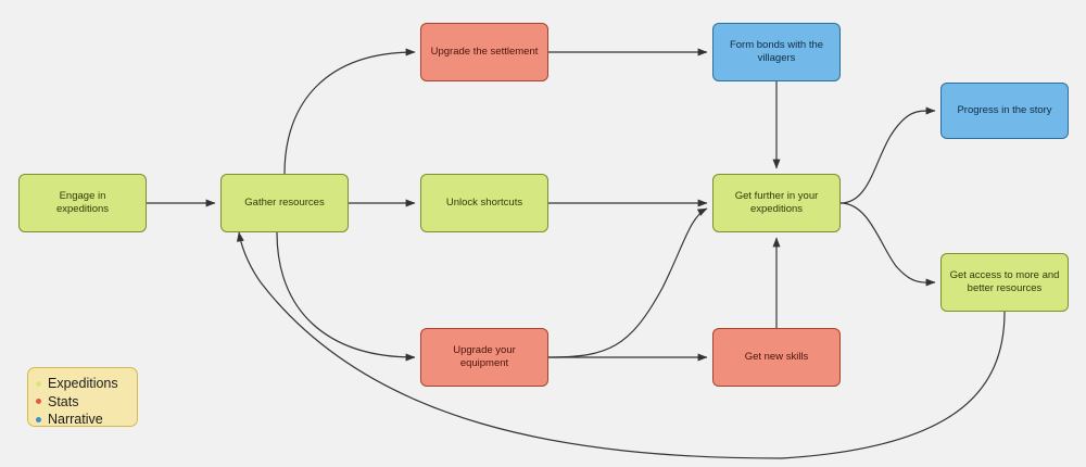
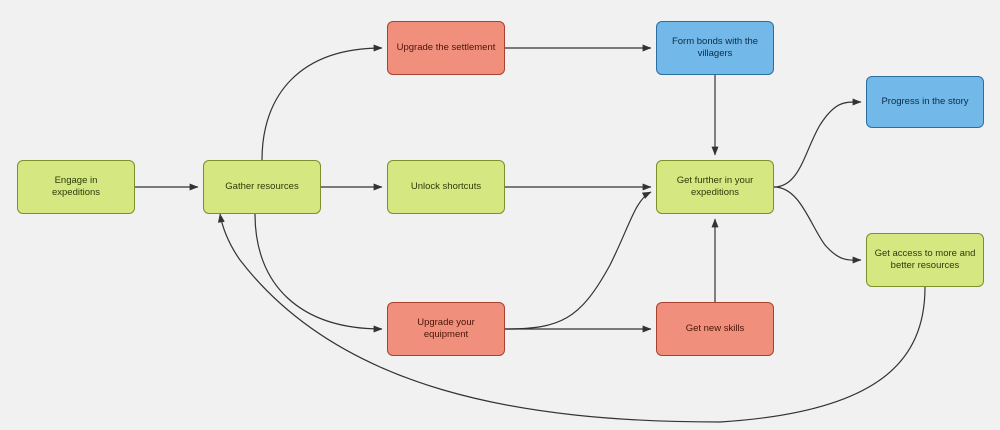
  Engage in
  expeditions
  Gather resources
  Upgrade the settlement
  Unlock shortcuts
  Upgrade your
  equipment
  Form bonds with the
  villagers
  Get further in your
  expeditions
  Get new skills
  Progress in the story
  Get access to more and
  better resources
- Expeditions
- Stats
- Narrative
